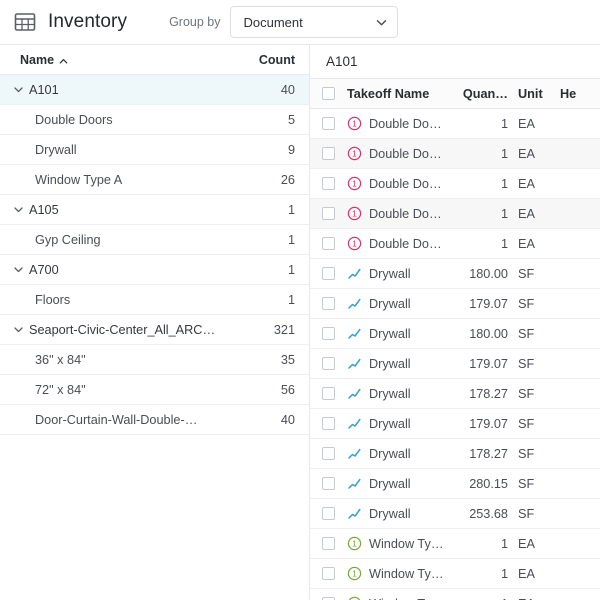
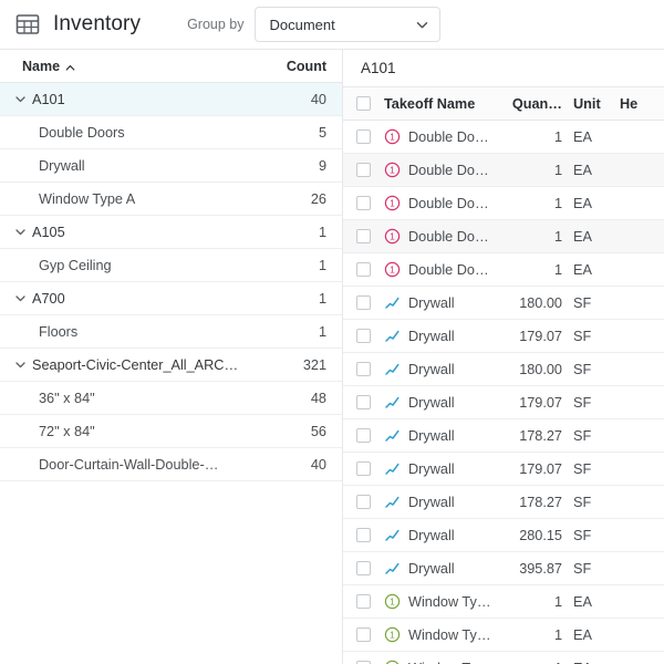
  Inventory
  Group by
  Document
  Name
  Count
  A101
  40
  Double Doors
  5
  Drywall
  9
  Window Type A
  26
  A105
  1
  Gyp Ceiling
  1
  A700
  1
  Floors
  1
  Seaport-Civic-Center_All_ARC…
  321
  36" x 84"
- 35
+ 48
  72" x 84"
  56
  Door-Curtain-Wall-Double-…
  40
  A101
  Takeoff Name
  Quan…
  Unit
  He
  1
  Double Do…
  1
  EA
  1
  Double Do…
  1
  EA
  1
  Double Do…
  1
  EA
  1
  Double Do…
  1
  EA
  1
  Double Do…
  1
  EA
  Drywall
  180.00
  SF
  Drywall
  179.07
  SF
  Drywall
  180.00
  SF
  Drywall
  179.07
  SF
  Drywall
  178.27
  SF
  Drywall
  179.07
  SF
  Drywall
  178.27
  SF
  Drywall
  280.15
  SF
  Drywall
- 253.68
+ 395.87
  SF
  1
  Window Ty…
  1
  EA
  1
  Window Ty…
  1
  EA
